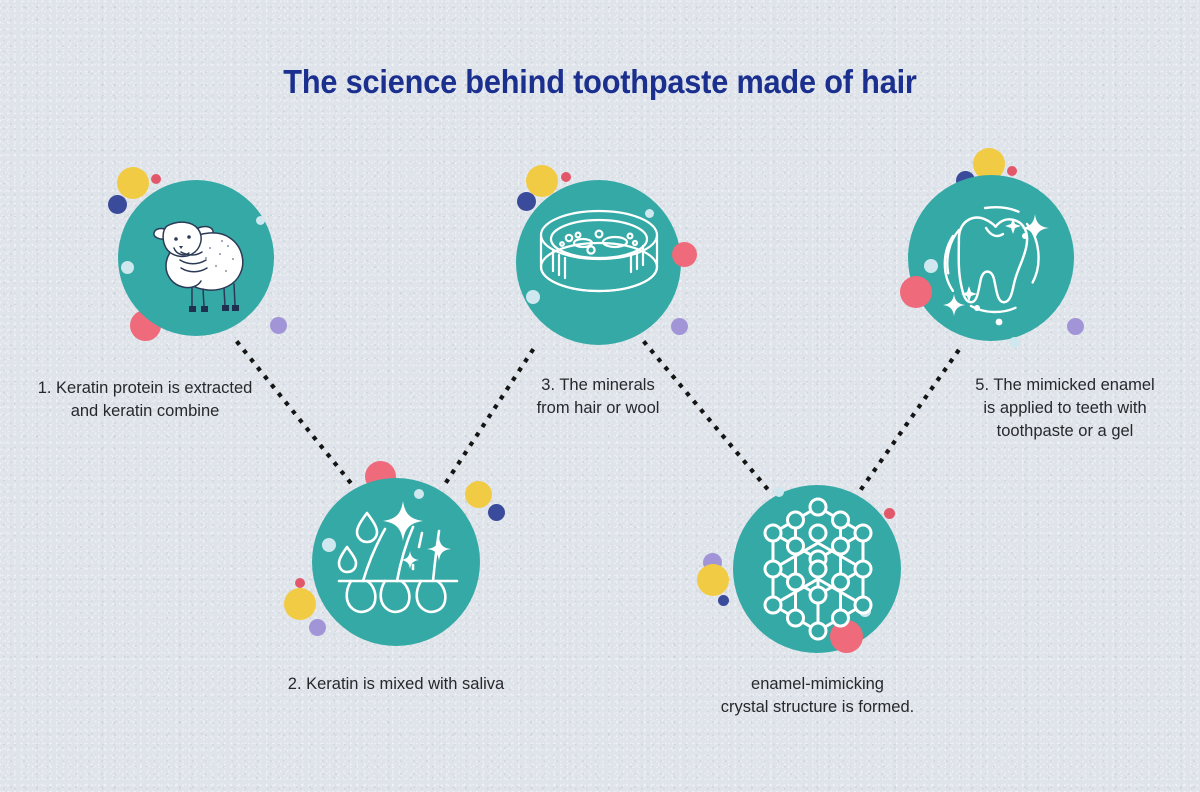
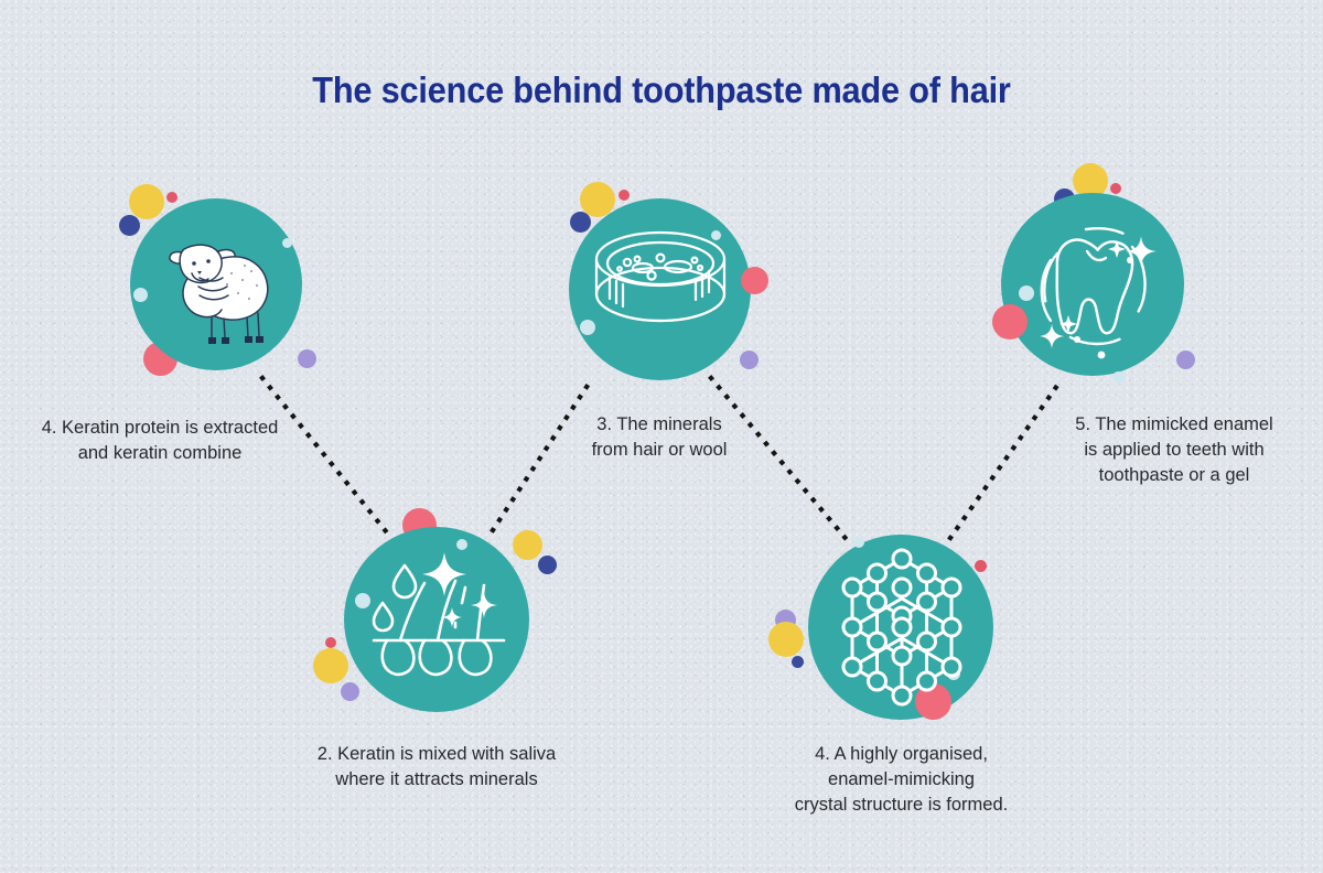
  The science behind toothpaste made of hair
- 1. Keratin protein is extracted
+ 4. Keratin protein is extracted
  and keratin combine
  3. The minerals
  from hair or wool
  5. The mimicked enamel
  is applied to teeth with
  toothpaste or a gel
  2. Keratin is mixed with saliva
+ where it attracts minerals
+ 4. A highly organised,
  enamel-mimicking
  crystal structure is formed.
